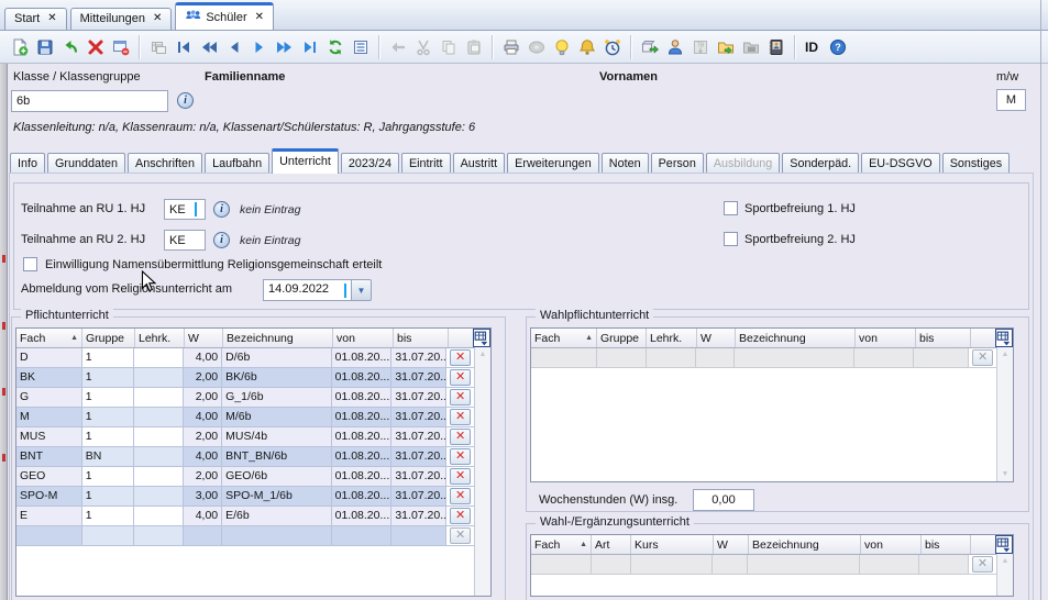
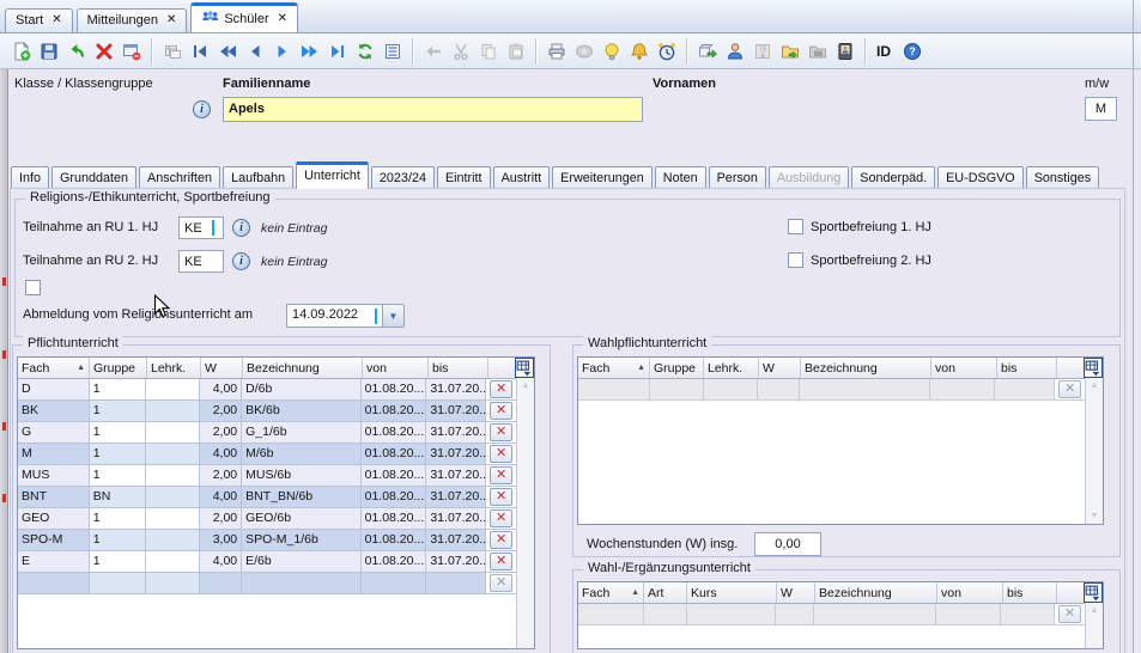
  Start
  ✕
  Mitteilungen
  ✕
  Schüler
  ✕
  ID
  ?
  Klasse / Klassengruppe
  Familienname
  Vornamen
  m/w
- 6b
  i
+ Apels
  M
- Klassenleitung: n/a, Klassenraum: n/a, Klassenart/Schülerstatus: R, Jahrgangsstufe: 6
  Info
  Grunddaten
  Anschriften
  Laufbahn
  Unterricht
  2023/24
  Eintritt
  Austritt
  Erweiterungen
  Noten
  Person
  Ausbildung
  Sonderpäd.
  EU-DSGVO
  Sonstiges
+ Religions-/Ethikunterricht, Sportbefreiung
  Teilnahme an RU 1. HJ
  KE
  i
  kein Eintrag
  Teilnahme an RU 2. HJ
  KE
  i
  kein Eintrag
  Sportbefreiung 1. HJ
  Sportbefreiung 2. HJ
- Einwilligung Namensübermittlung Religionsgemeinschaft erteilt
  Abmeldung vom Religiosunterricht am
  14.09.2022
  ▼
  Pflichtunterricht
  Fach
  Gruppe
  Lehrk.
  W
  Bezeichnung
  von
  bis
  D
  1
  4,00
  D/6b
  01.08.20...
  31.07.20..
  ✕
  BK
  1
  2,00
  BK/6b
  01.08.20...
  31.07.20..
  ✕
  G
  1
  2,00
  G_1/6b
  01.08.20...
  31.07.20..
  ✕
  M
  1
  4,00
  M/6b
  01.08.20...
  31.07.20..
  ✕
  MUS
  1
  2,00
- MUS/4b
+ MUS/6b
  01.08.20...
  31.07.20..
  ✕
  BNT
  BN
  4,00
  BNT_BN/6b
  01.08.20...
  31.07.20..
  ✕
  GEO
  1
  2,00
  GEO/6b
  01.08.20...
  31.07.20..
  ✕
  SPO-M
  1
  3,00
  SPO-M_1/6b
  01.08.20...
  31.07.20..
  ✕
  E
  1
  4,00
  E/6b
  01.08.20...
  31.07.20..
  ✕
  ✕
  Wahlpflichtunterricht
  Fach
  Gruppe
  Lehrk.
  W
  Bezeichnung
  von
  bis
  ✕
  Wochenstunden (W) insg.
  0,00
  Wahl-/Ergänzungsunterricht
  Fach
  Art
  Kurs
  W
  Bezeichnung
  von
  bis
  ✕
